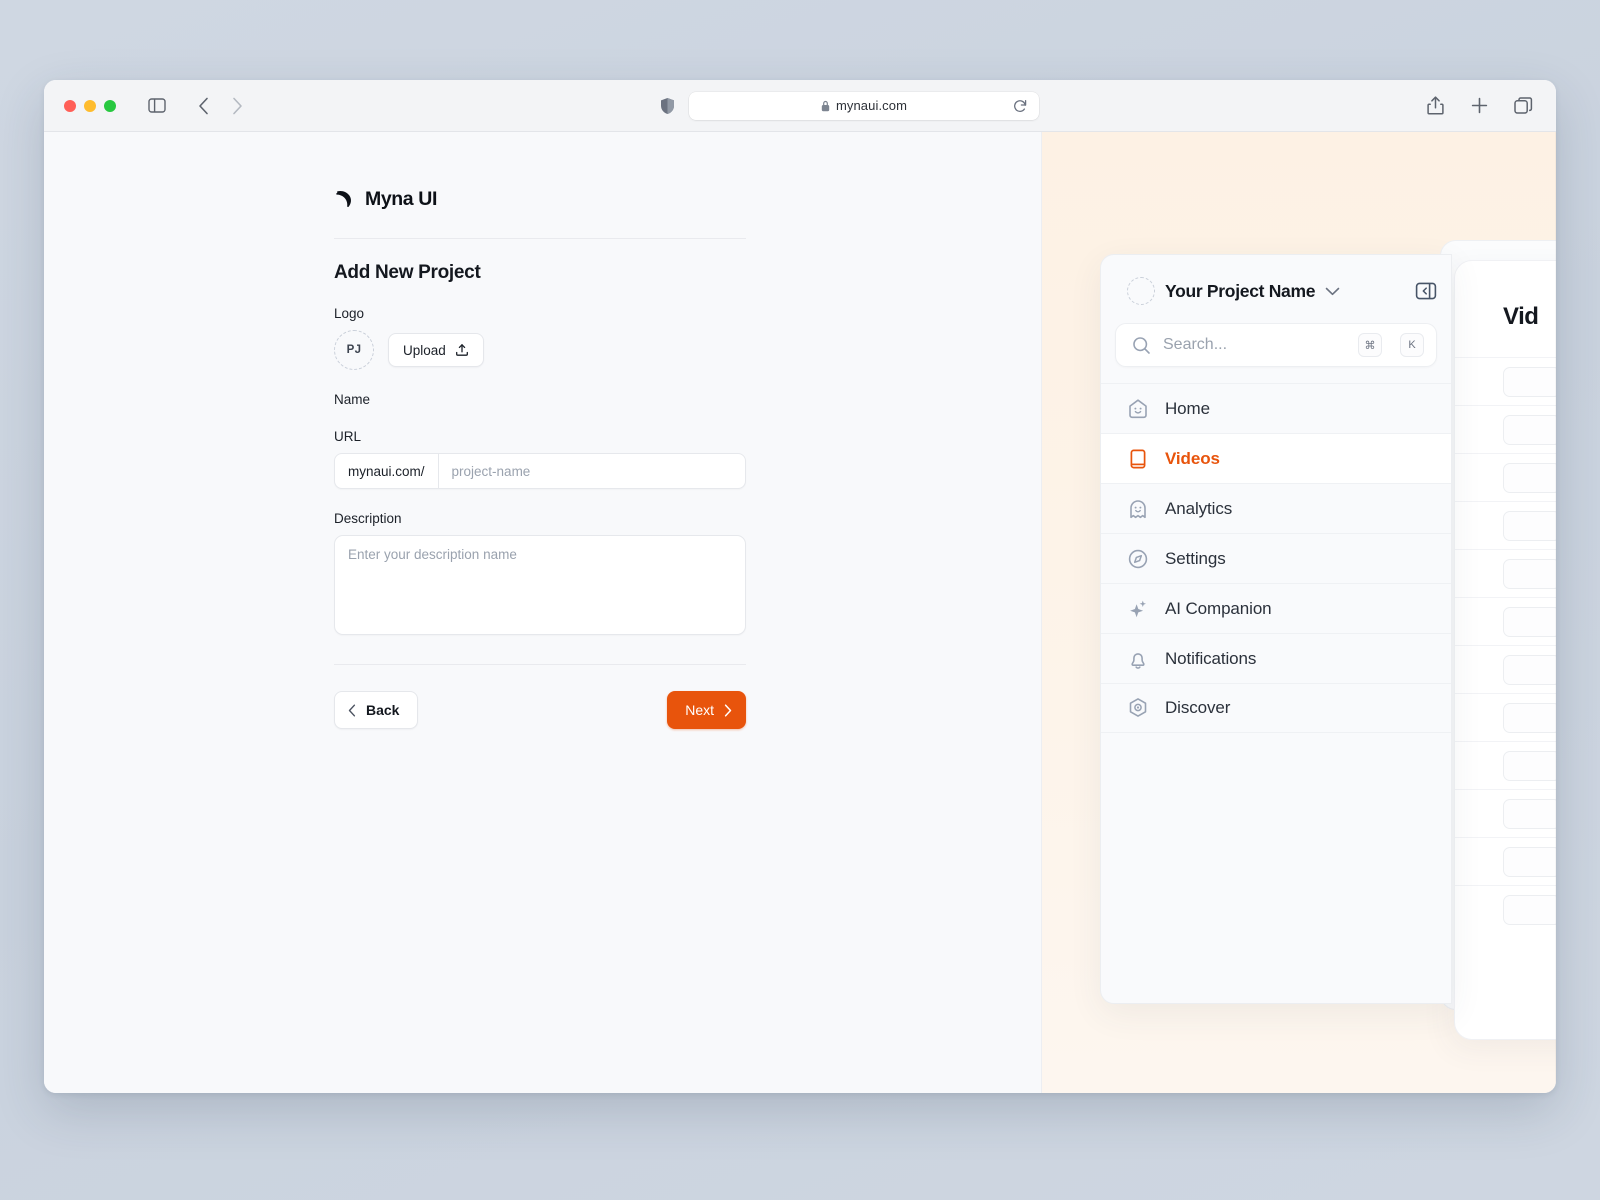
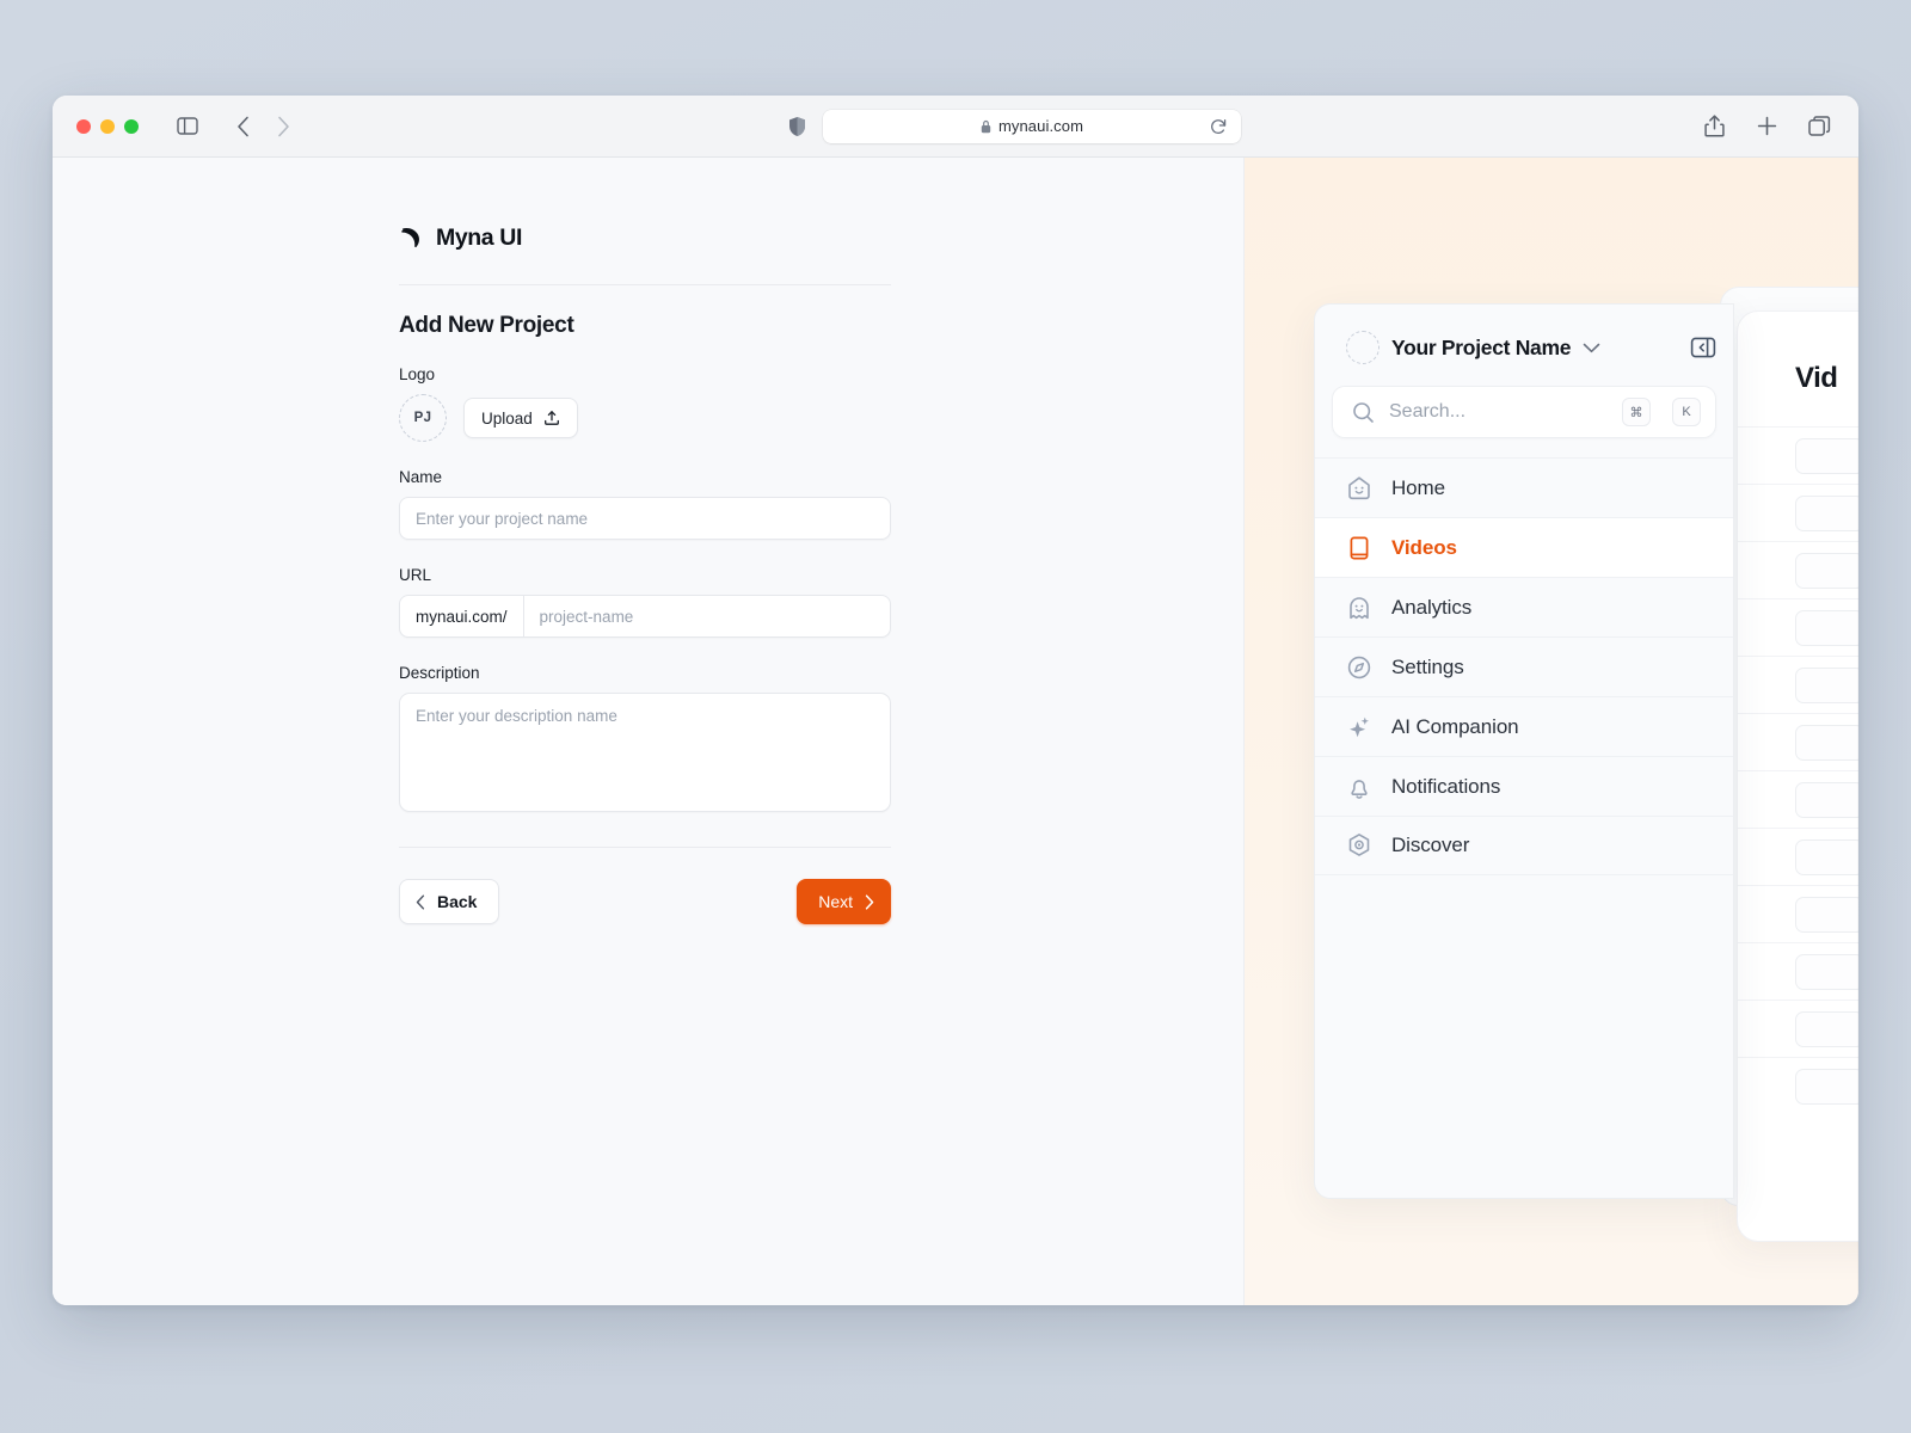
  mynaui.com
  Myna UI
  Add New Project
  Logo
  PJ
  Upload
  Name
+ Enter your project name
  URL
  mynaui.com/
  project-name
  Description
  Enter your description name
  Back
  Next
  Vid
  Your Project Name
  Search...
  ⌘
  K
  Home
  Videos
  Analytics
  Settings
  AI Companion
  Notifications
  Discover
